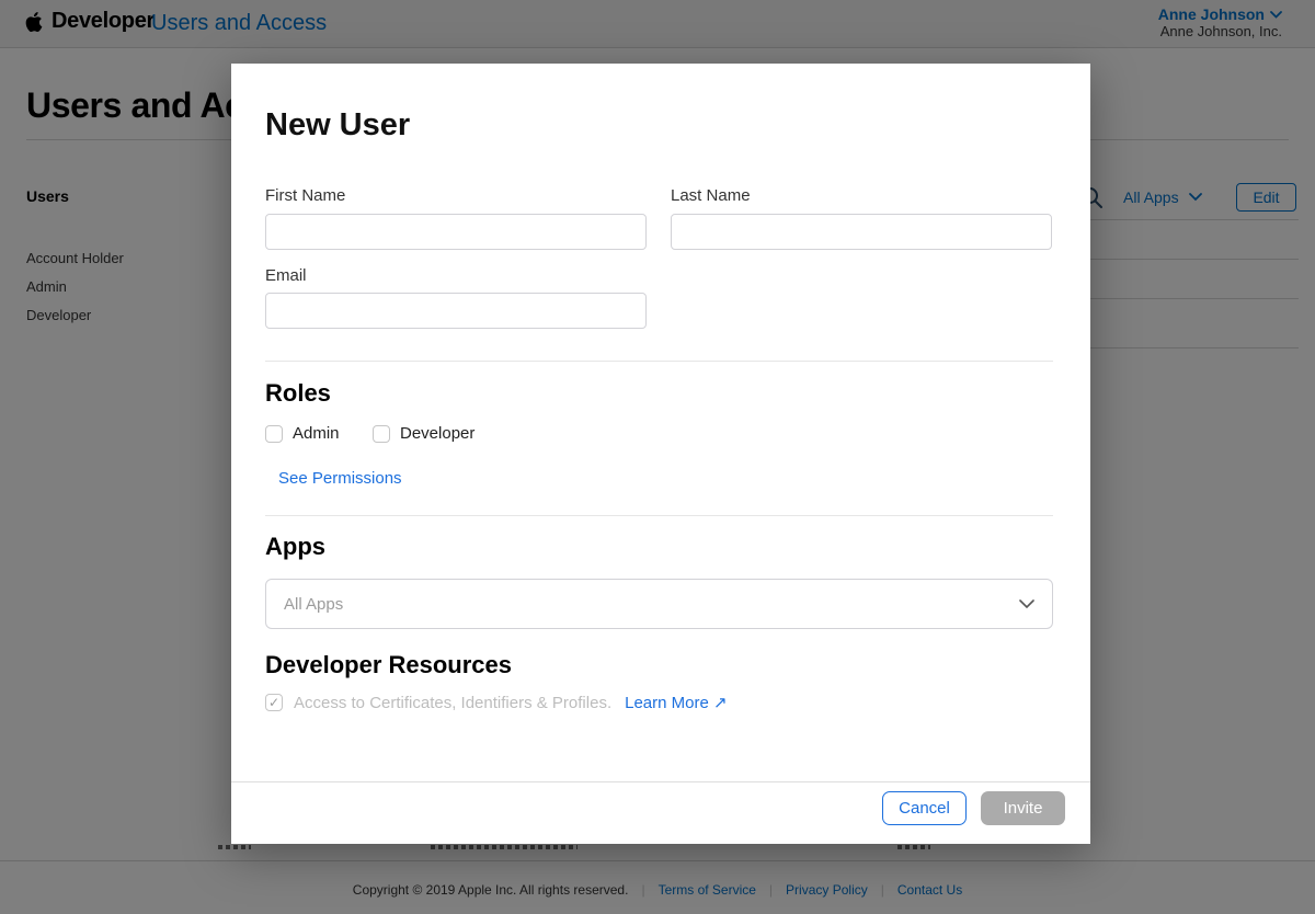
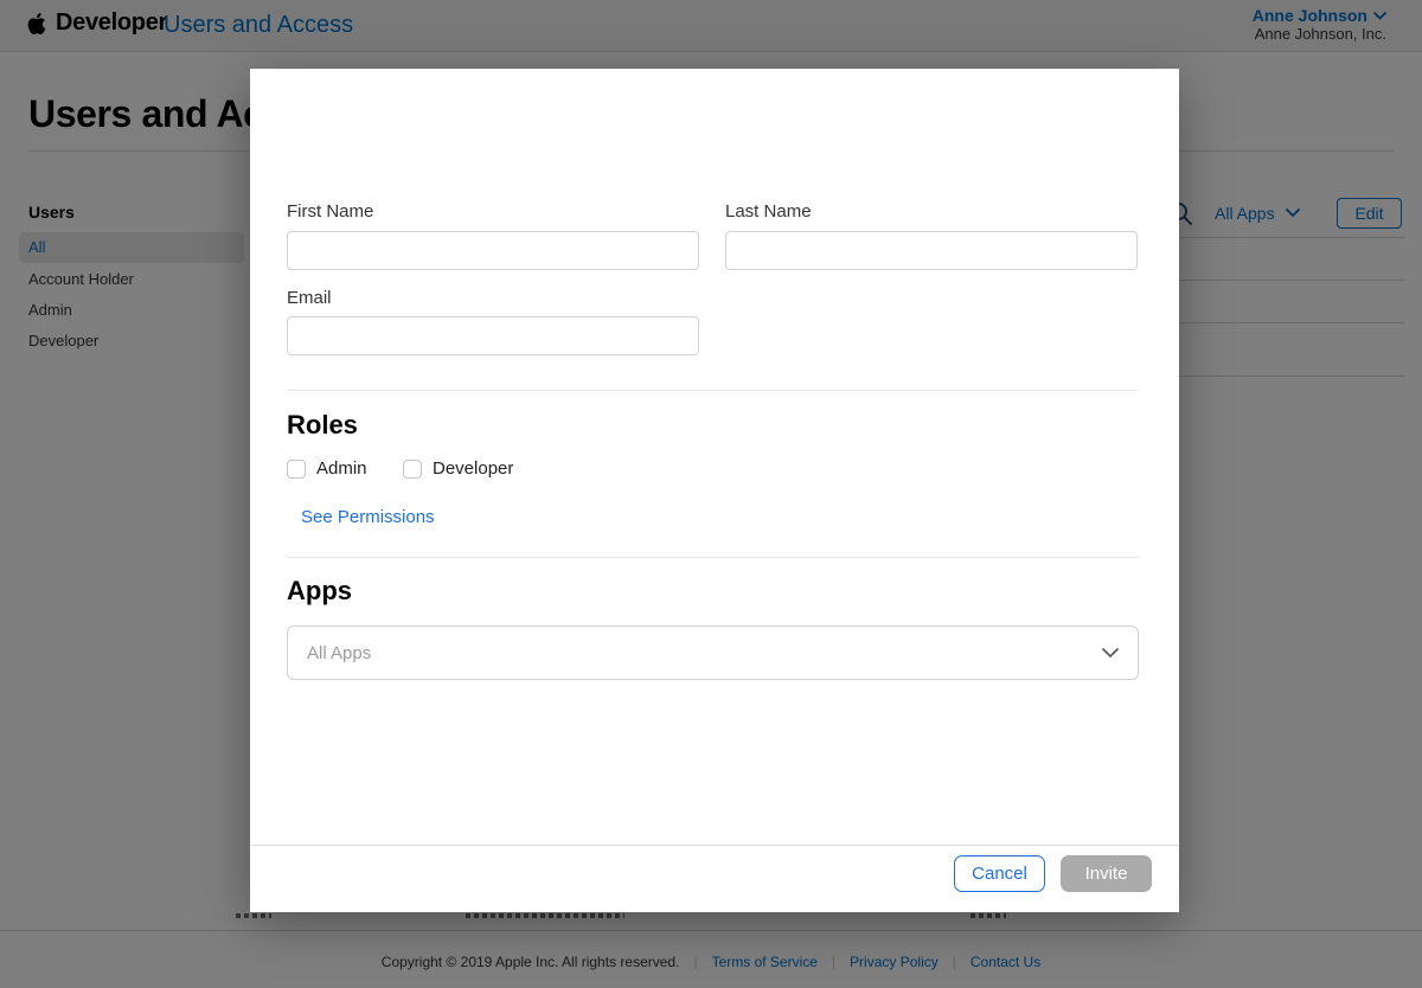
  Developer
  Users and Access
  Anne Johnson
  Anne Johnson, Inc.
  Users
+ All
  Account Holder
  Admin
  Developer
  All Apps
  Edit
  Copyright © 2019 Apple Inc. All rights reserved.
  Terms of Service
  |
  Privacy Policy
  |
  Contact Us
- New User
  First Name
  Last Name
  Email
  Roles
  Admin
  Developer
  See Permissions
  Apps
  All Apps
- Developer Resources
- ✓
- Access to Certificates, Identifiers & Profiles.
- Learn More ↗
  Cancel
  Invite
